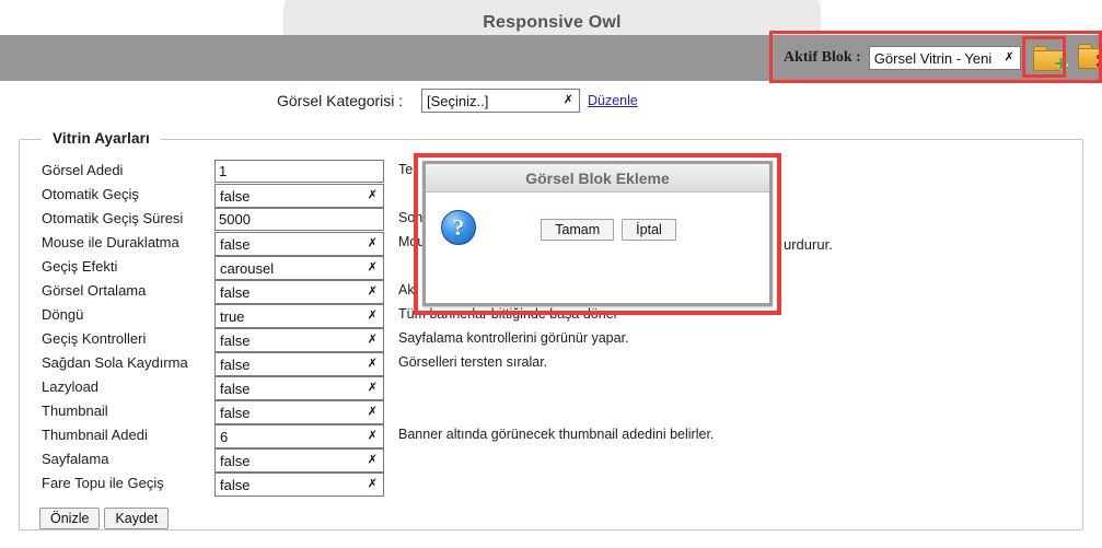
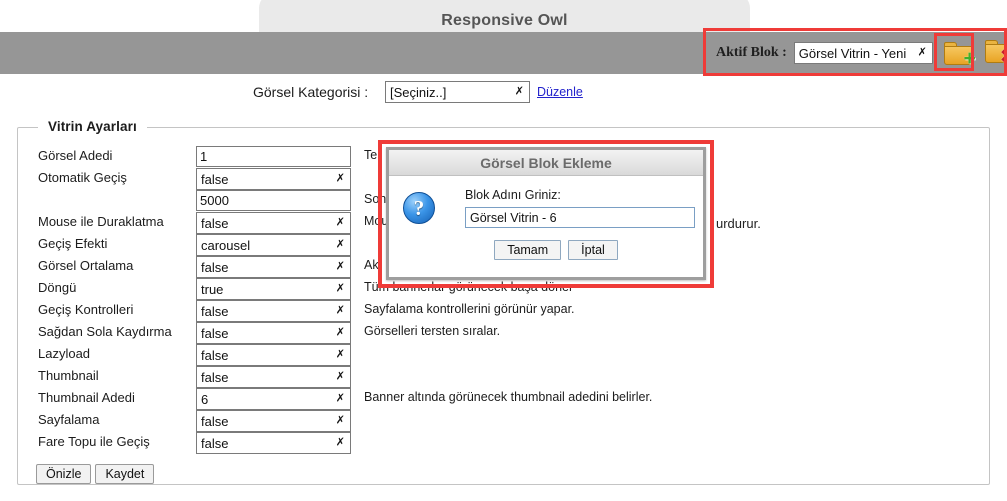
  Responsive Owl
  Aktif Blok :
  Görsel Vitrin - Yeni
  ✗
  +
  Görsel Kategorisi :
  [Seçiniz..]
  ✗
  Düzenle
  Vitrin Ayarları
  Görsel Adedi
  1
  Tel
  Otomatik Geçiş
  false
  ✗
- Otomatik Geçiş Süresi
  5000
  Son
  Mouse ile Duraklatma
  false
  ✗
  Mou
  Geçiş Efekti
  carousel
  ✗
  Görsel Ortalama
  false
  ✗
  Ak
  Döngü
  true
  ✗
- Tüm bannerlar bittiğinde başa döner
+ Tüm bannerlar görünecek başa döner
  Geçiş Kontrolleri
  false
  ✗
  Sayfalama kontrollerini görünür yapar.
  Sağdan Sola Kaydırma
  false
  ✗
  Görselleri tersten sıralar.
  Lazyload
  false
  ✗
  Thumbnail
  false
  ✗
  Thumbnail Adedi
  6
  ✗
  Banner altında görünecek thumbnail adedini belirler.
  Sayfalama
  false
  ✗
  Fare Topu ile Geçiş
  false
  ✗
  urdurur.
  Önizle
  Kaydet
  Görsel Blok Ekleme
  ?
+ Blok Adını Griniz:
+ Görsel Vitrin - 6
  Tamam
  İptal
